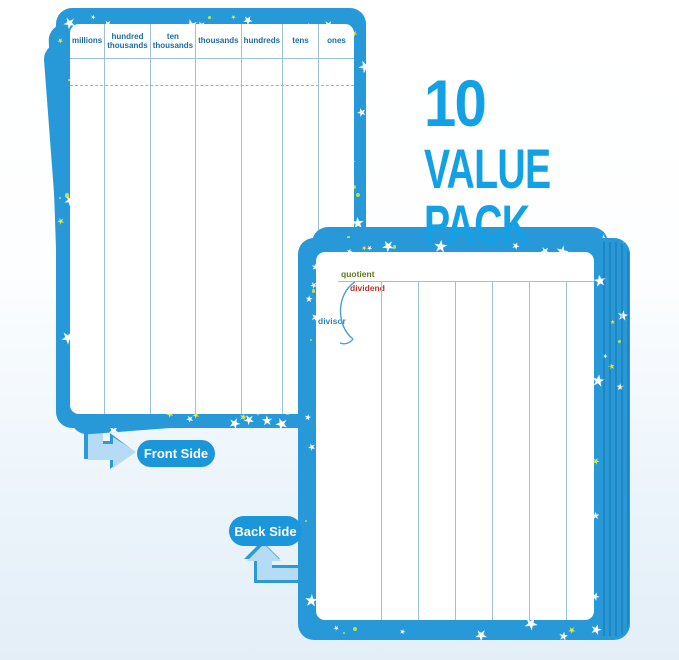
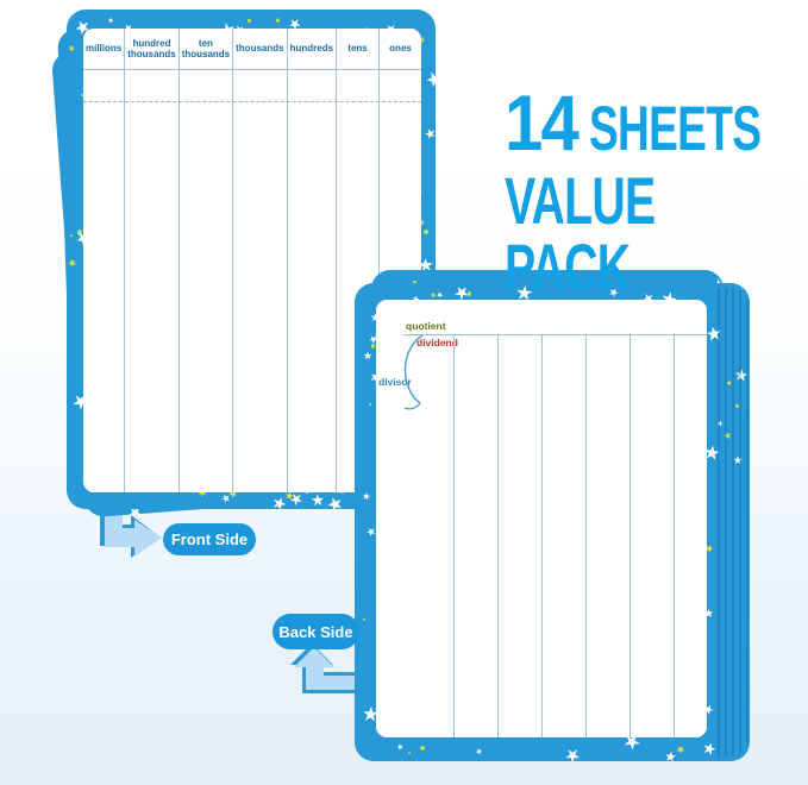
  millions
  hundred thousands
  ten thousands
  thousands
  hundreds
  tens
  ones
  ★
  quotient
  dividend
  divisor
- 10
+ 14
+ SHEETS
  VALUE PACK
  Front Side
  Back Side
